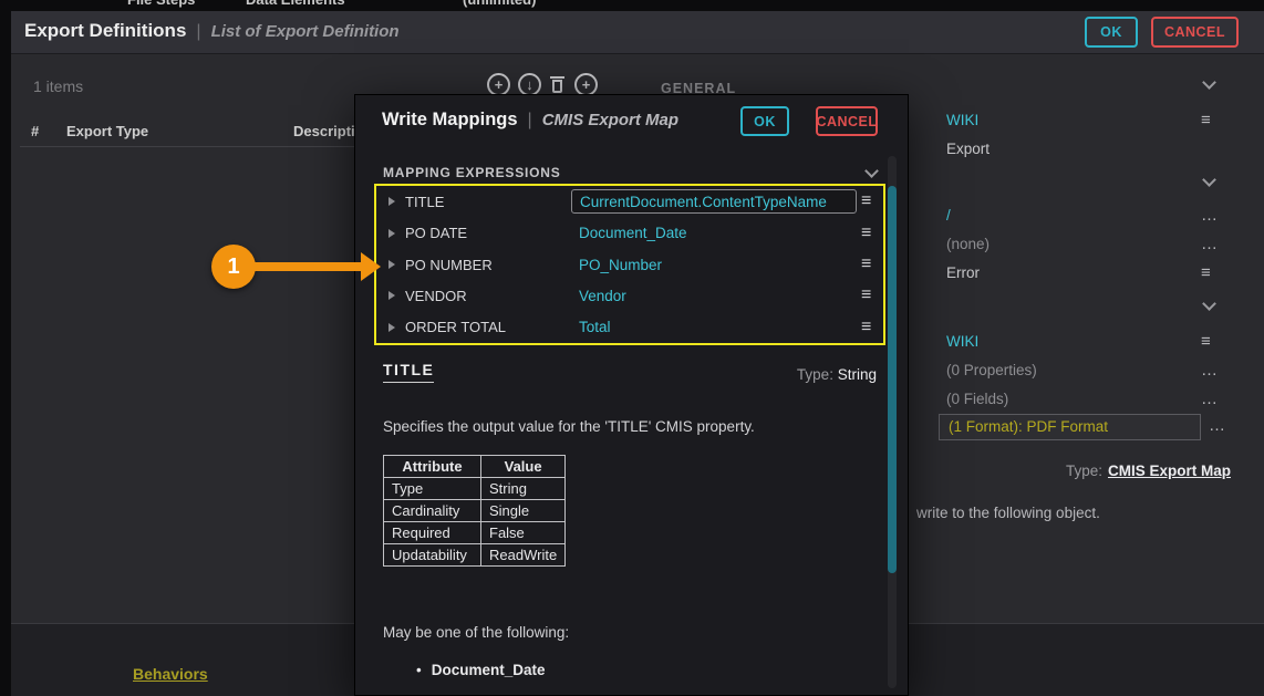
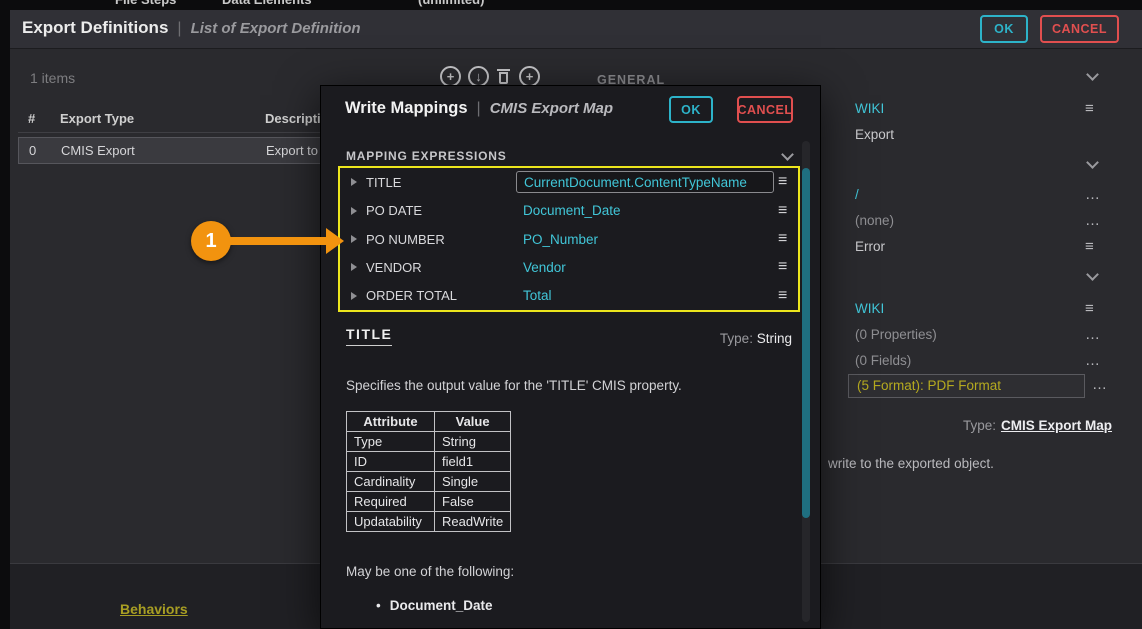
  Export Definitions | List of Export Definition
  OK
  CANCEL
  1 items
  +
  ↓
  +
  #
  Export Type
  Descripti
+ 0
+ CMIS Export
+ Export to
  GENERAL
  WIKI
  ≡
  Export
  /
  …
  (none)
  …
  Error
  ≡
  WIKI
  ≡
  (0 Properties)
  …
  (0 Fields)
  …
- (1 Format): PDF Format
+ (5 Format): PDF Format
  …
  Type: CMIS Export Map
- write to the following object.
+ write to the exported object.
  Behaviors
  Write Mappings | CMIS Export Map
  OK
  CANCEL
  MAPPING EXPRESSIONS
  TITLE
  CurrentDocument.ContentTypeName
  ≡
  PO DATE
  Document_Date
  ≡
  PO NUMBER
  PO_Number
  ≡
  VENDOR
  Vendor
  ≡
  ORDER TOTAL
  Total
  ≡
  TITLE
  Type: String
  Specifies the output value for the 'TITLE' CMIS property.
  Attribute	Value
  Type	String
+ ID	field1
  Cardinality	Single
  Required	False
  Updatability	ReadWrite
  May be one of the following:
  • Document_Date
  1
